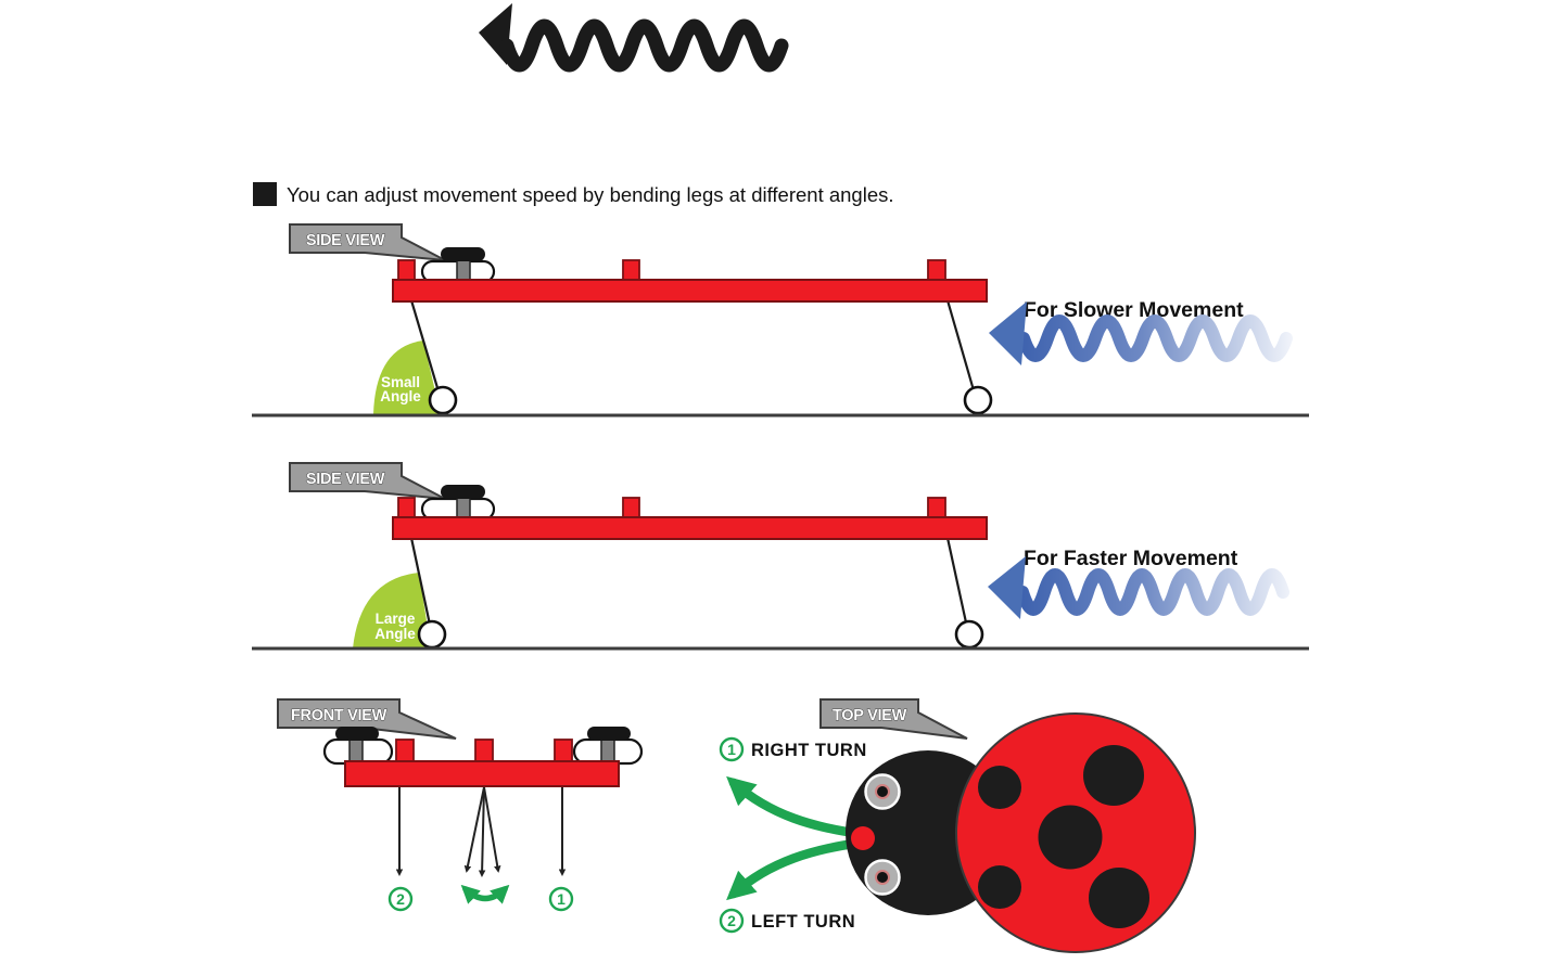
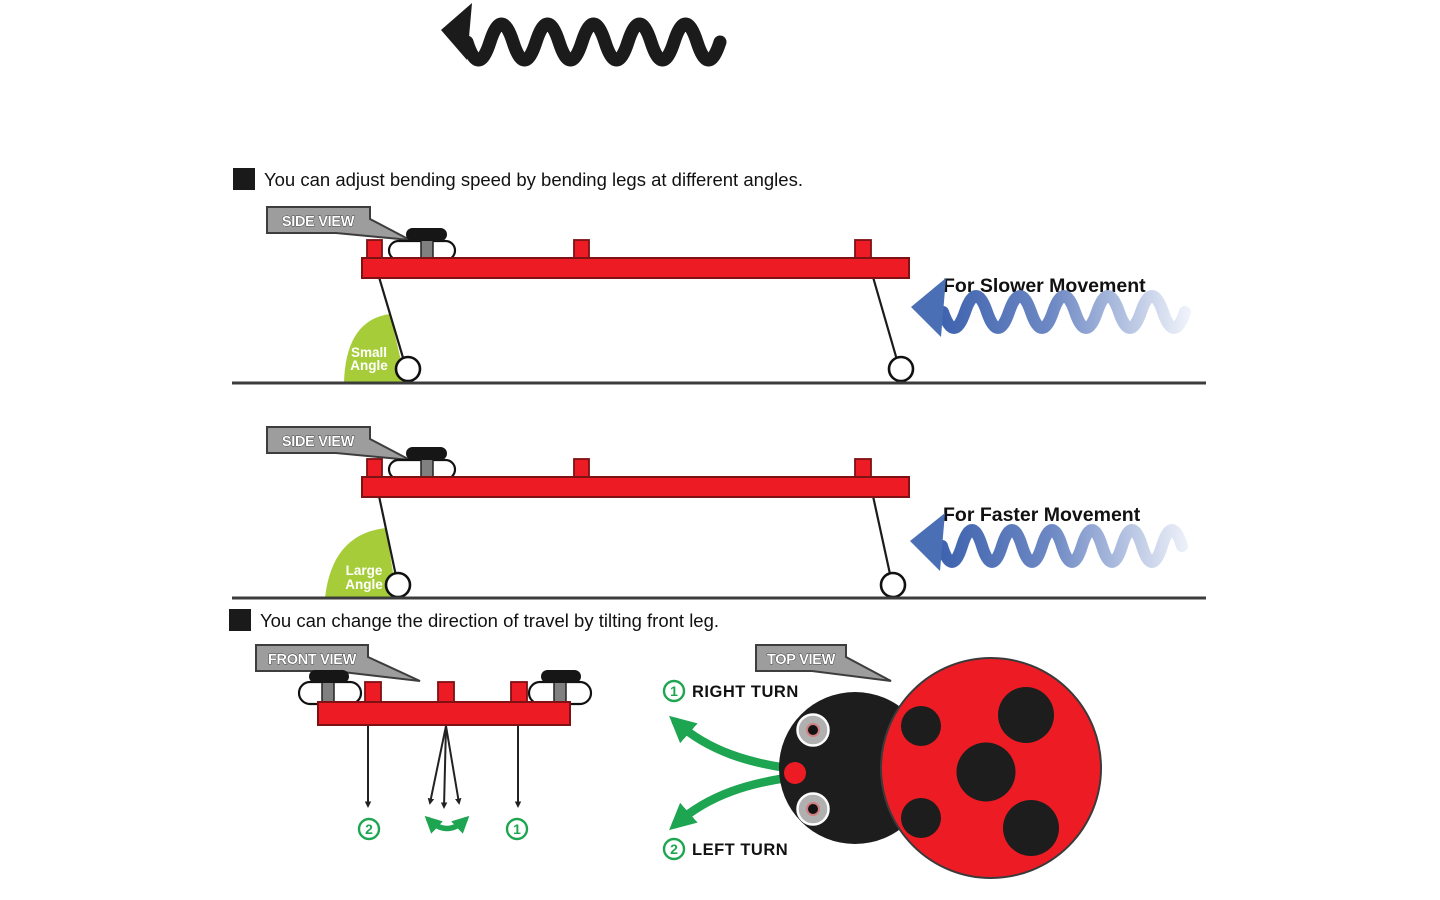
- You can adjust movement speed by bending legs at different angles.
+ You can adjust bending speed by bending legs at different angles.
  SIDE VIEW
  Small
  Angle
  For Slower Movement
  SIDE VIEW
  Large
  Angle
  For Faster Movement
+ You can change the direction of travel by tilting front leg.
  FRONT VIEW
  2
  1
  TOP VIEW
  1
  RIGHT TURN
  2
  LEFT TURN
